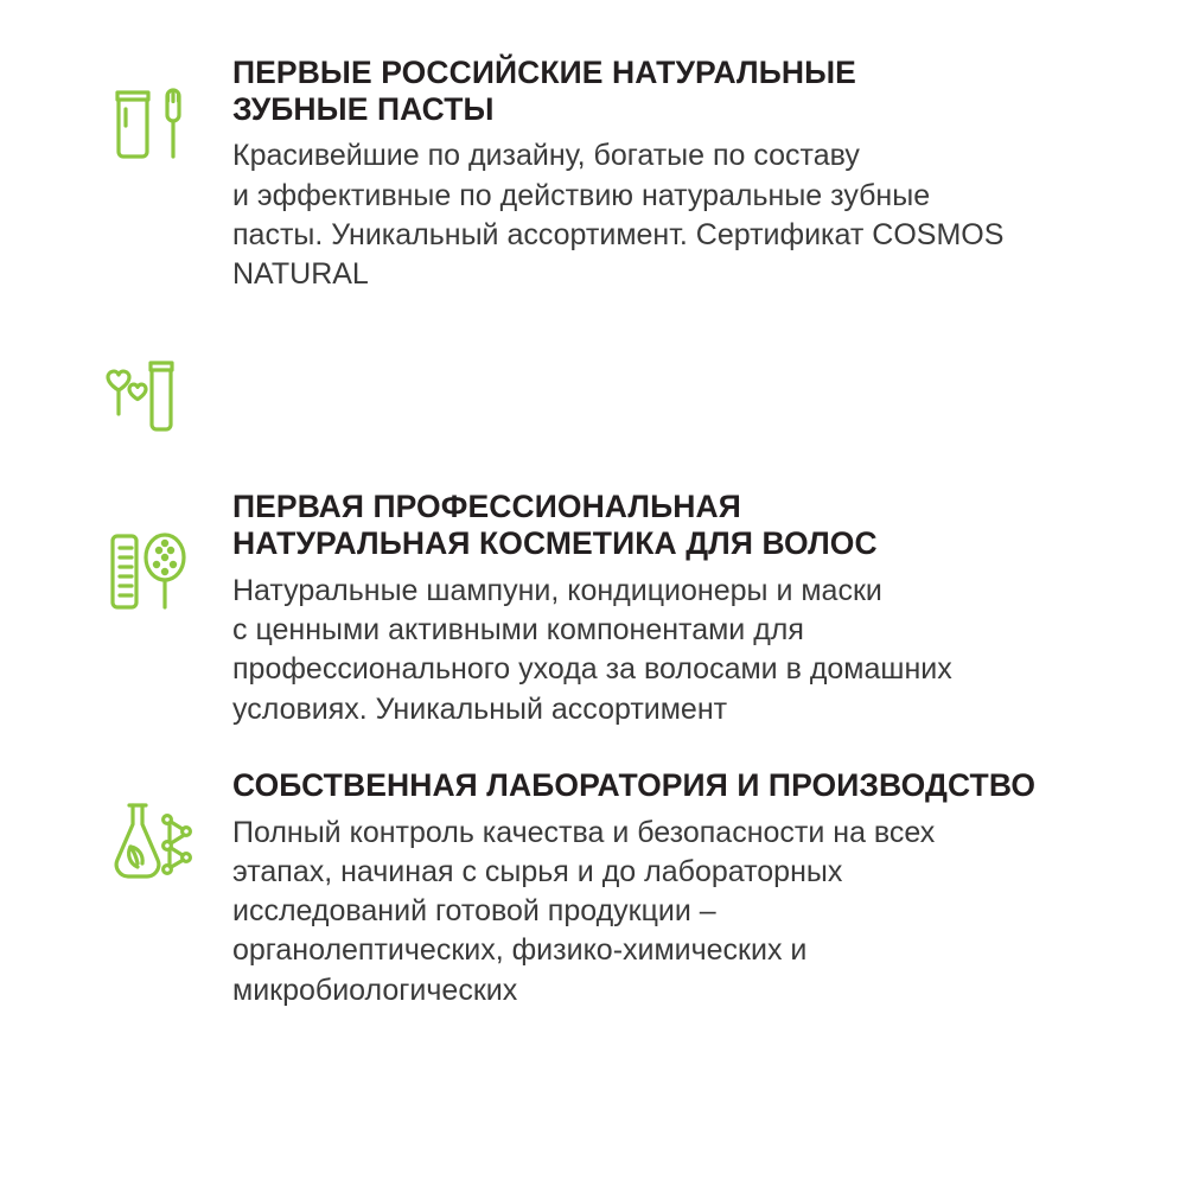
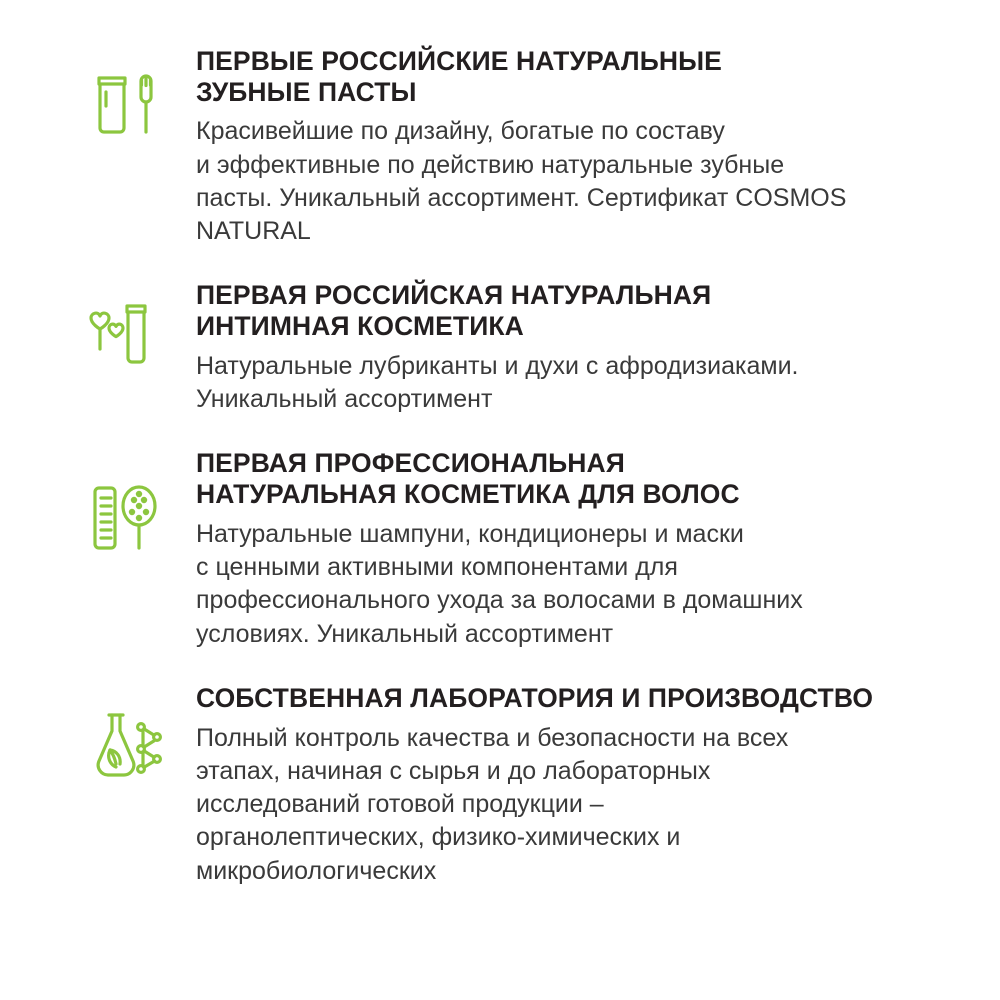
  ПЕРВЫЕ РОССИЙСКИЕ НАТУРАЛЬНЫЕ
  ЗУБНЫЕ ПАСТЫ
  Красивейшие по дизайну, богатые по составу
  и эффективные по действию натуральные зубные
  пасты. Уникальный ассортимент. Сертификат COSMOS
  NATURAL
+ ПЕРВАЯ РОССИЙСКАЯ НАТУРАЛЬНАЯ
+ ИНТИМНАЯ КОСМЕТИКА
+ Натуральные лубриканты и духи с афродизиаками.
+ Уникальный ассортимент
  ПЕРВАЯ ПРОФЕССИОНАЛЬНАЯ
  НАТУРАЛЬНАЯ КОСМЕТИКА ДЛЯ ВОЛОС
  Натуральные шампуни, кондиционеры и маски
  с ценными активными компонентами для
  профессионального ухода за волосами в домашних
  условиях. Уникальный ассортимент
  СОБСТВЕННАЯ ЛАБОРАТОРИЯ И ПРОИЗВОДСТВО
  Полный контроль качества и безопасности на всех
  этапах, начиная с сырья и до лабораторных
  исследований готовой продукции –
  органолептических, физико-химических и
  микробиологических
